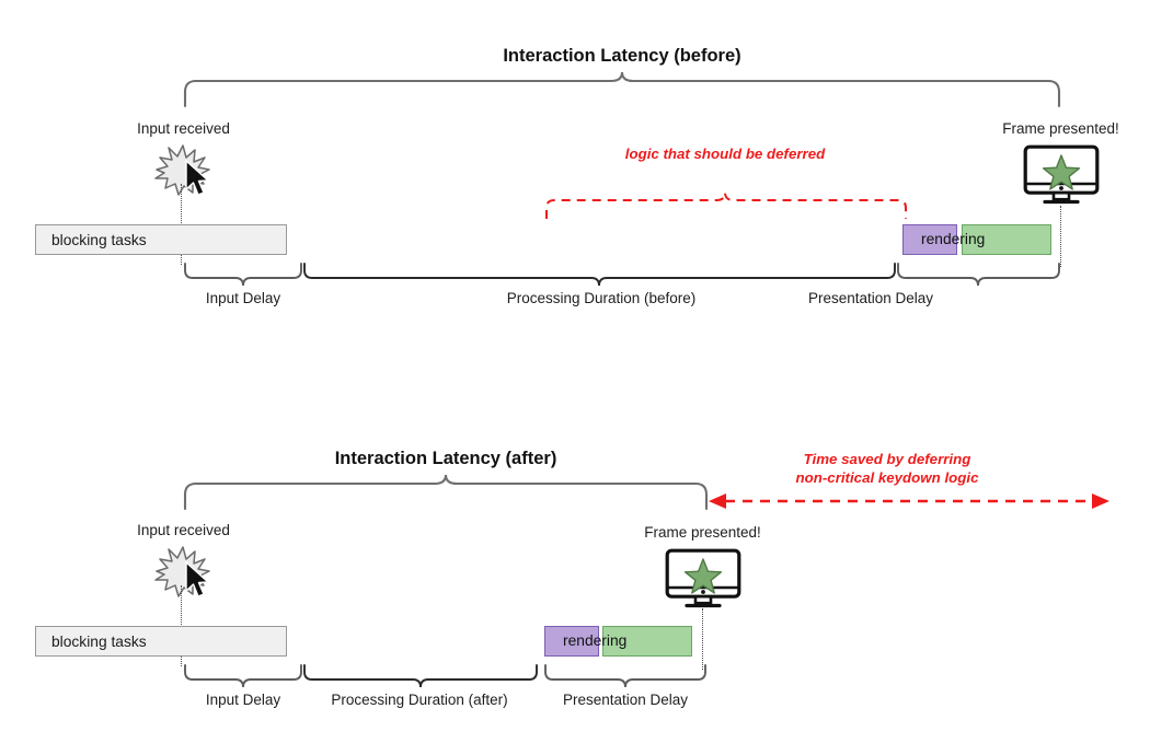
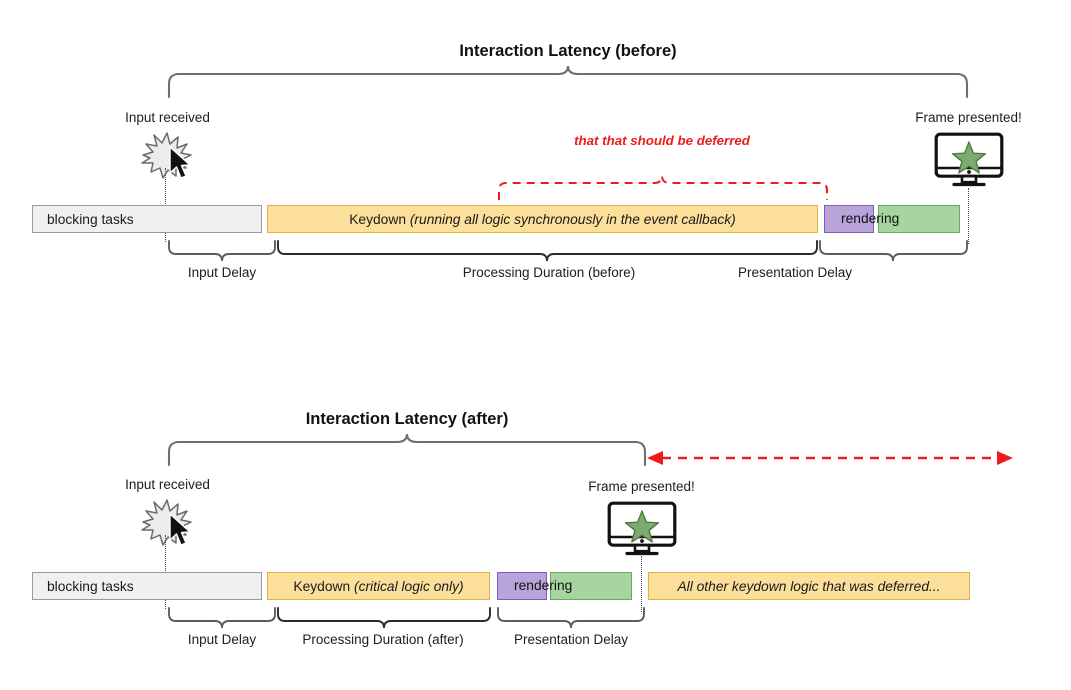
  Interaction Latency (before)
  Input received
  Frame presented!
- logic that should be deferred
+ that that should be deferred
  blocking tasks
+ Keydown (running all logic synchronously in the event callback)
  rendering
  Input Delay
  Processing Duration (before)
  Presentation Delay
  Interaction Latency (after)
- Time saved by deferring
- non-critical keydown logic
  Input received
  Frame presented!
  blocking tasks
+ Keydown (critical logic only)
  rendering
+ All other keydown logic that was deferred...
  Input Delay
  Processing Duration (after)
  Presentation Delay
